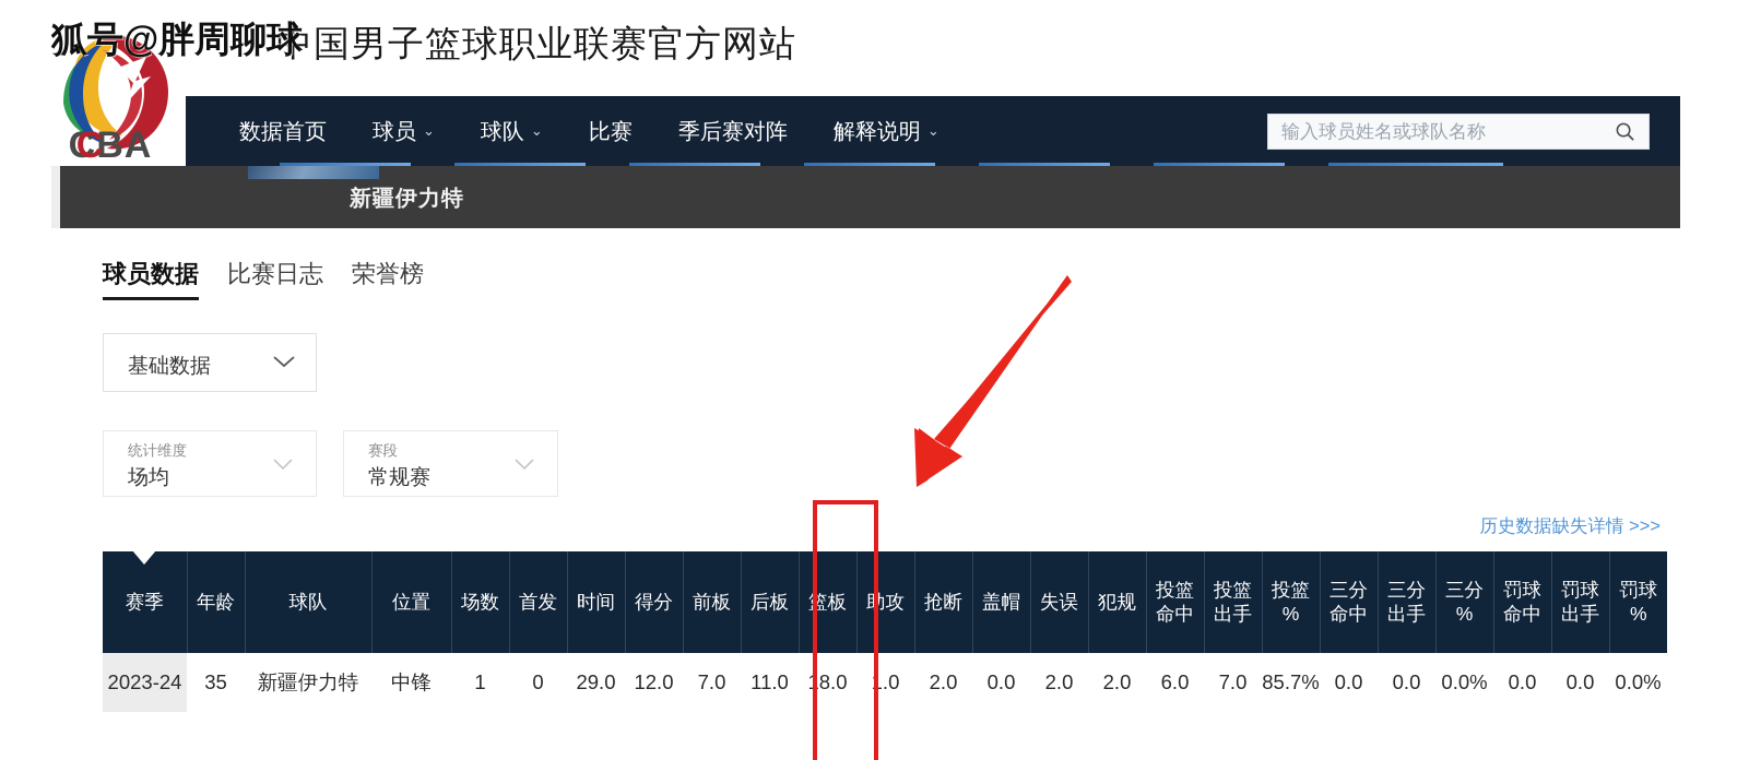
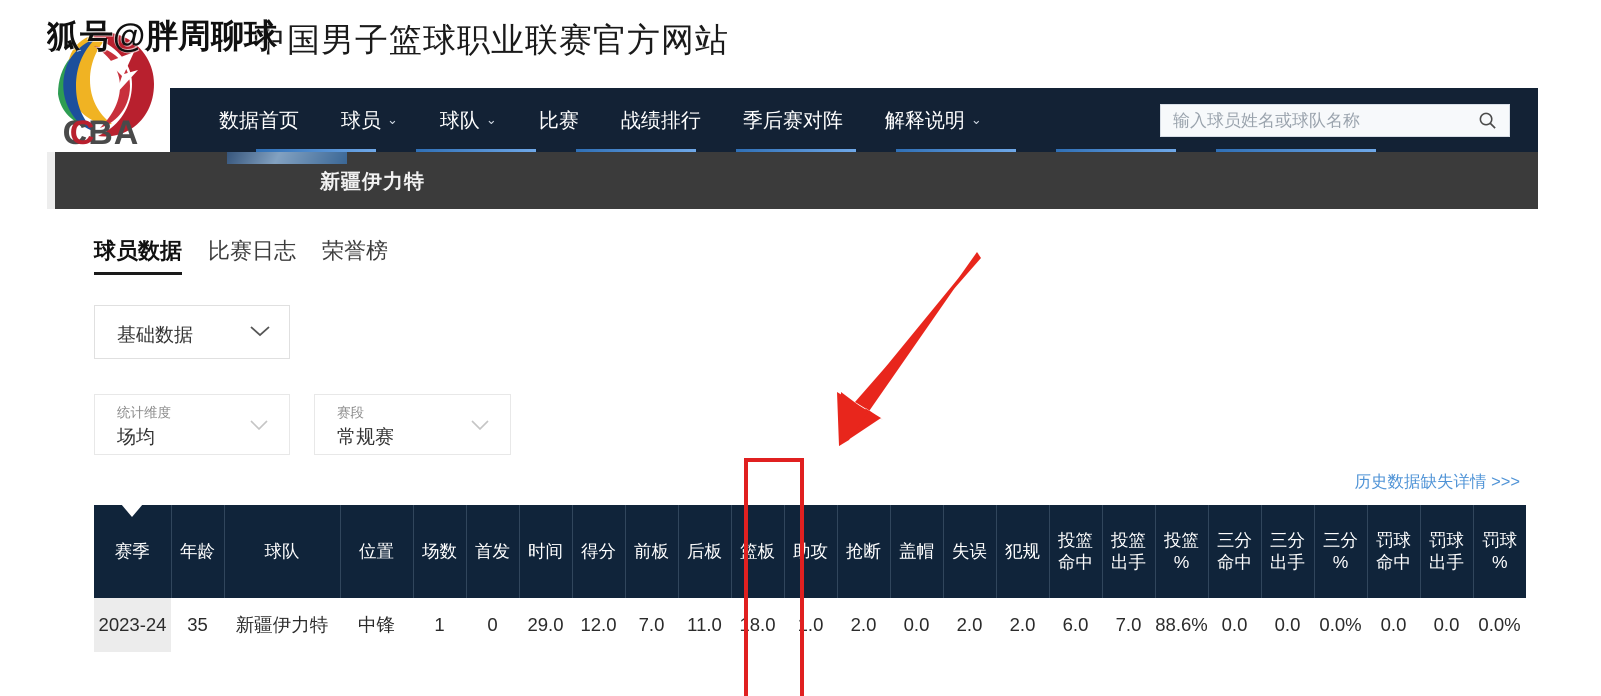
  中国男子篮球职业联赛官方网站
  CBA
  C
  狐号@胖周聊球
  数据首页
  球员
  ⌄
  球队
  ⌄
  比赛
+ 战绩排行
  季后赛对阵
  解释说明
  ⌄
  输入球员姓名或球队名称
  新疆伊力特
  球员数据
  比赛日志
  荣誉榜
  基础数据
  统计维度
  场均
  赛段
  常规赛
  历史数据缺失详情 >>>
  赛季	年龄	球队	位置	场数	首发	时间	得分	前板	后板	篮板	助攻	抢断	盖帽	失误	犯规	投篮 命中	投篮 出手	投篮 %	三分 命中	三分 出手	三分 %	罚球 命中	罚球 出手	罚球 %
- 2023-24	35	新疆伊力特	中锋	1	0	29.0	12.0	7.0	11.0	18.0	1.0	2.0	0.0	2.0	2.0	6.0	7.0	85.7%	0.0	0.0	0.0%	0.0	0.0	0.0%
+ 2023-24	35	新疆伊力特	中锋	1	0	29.0	12.0	7.0	11.0	18.0	1.0	2.0	0.0	2.0	2.0	6.0	7.0	88.6%	0.0	0.0	0.0%	0.0	0.0	0.0%
